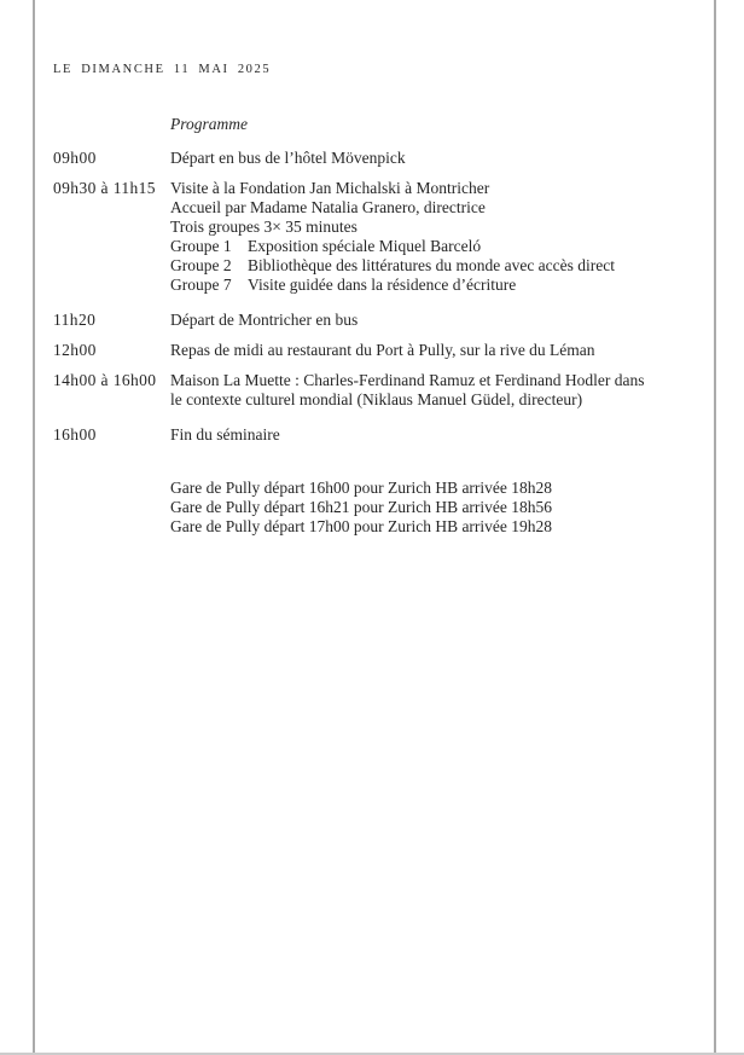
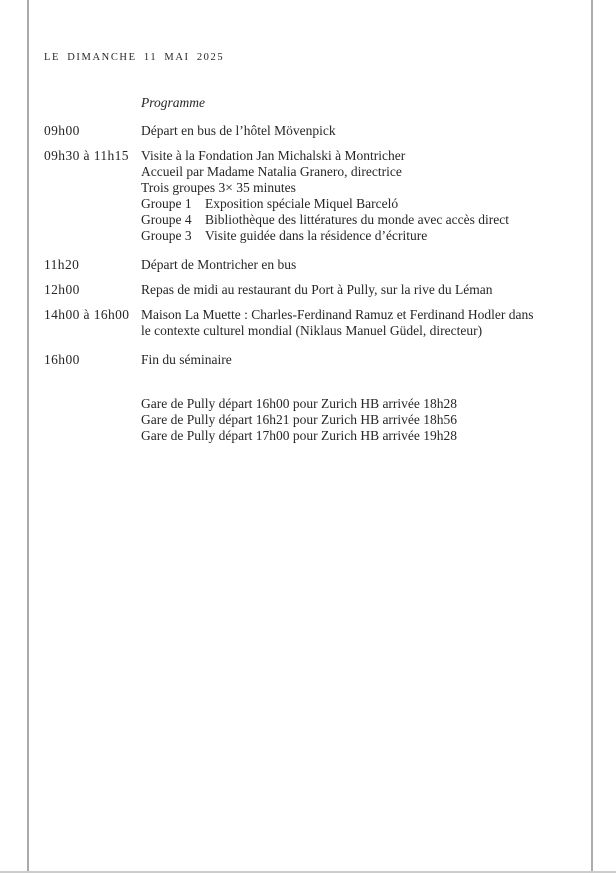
  LE DIMANCHE 11 MAI 2025
  Programme
  09h00
  Départ en bus de l’hôtel Mövenpick
  09h30 à 11h15
  Visite à la Fondation Jan Michalski à Montricher
  Accueil par Madame Natalia Granero, directrice
  Trois groupes 3× 35 minutes
  Groupe 1 Exposition spéciale Miquel Barceló
- Groupe 2 Bibliothèque des littératures du monde avec accès direct
+ Groupe 4 Bibliothèque des littératures du monde avec accès direct
- Groupe 7 Visite guidée dans la résidence d’écriture
+ Groupe 3 Visite guidée dans la résidence d’écriture
  11h20
  Départ de Montricher en bus
  12h00
  Repas de midi au restaurant du Port à Pully, sur la rive du Léman
  14h00 à 16h00
  Maison La Muette : Charles-Ferdinand Ramuz et Ferdinand Hodler dans
  le contexte culturel mondial (Niklaus Manuel Güdel, directeur)
  16h00
  Fin du séminaire
  Gare de Pully départ 16h00 pour Zurich HB arrivée 18h28
  Gare de Pully départ 16h21 pour Zurich HB arrivée 18h56
  Gare de Pully départ 17h00 pour Zurich HB arrivée 19h28
